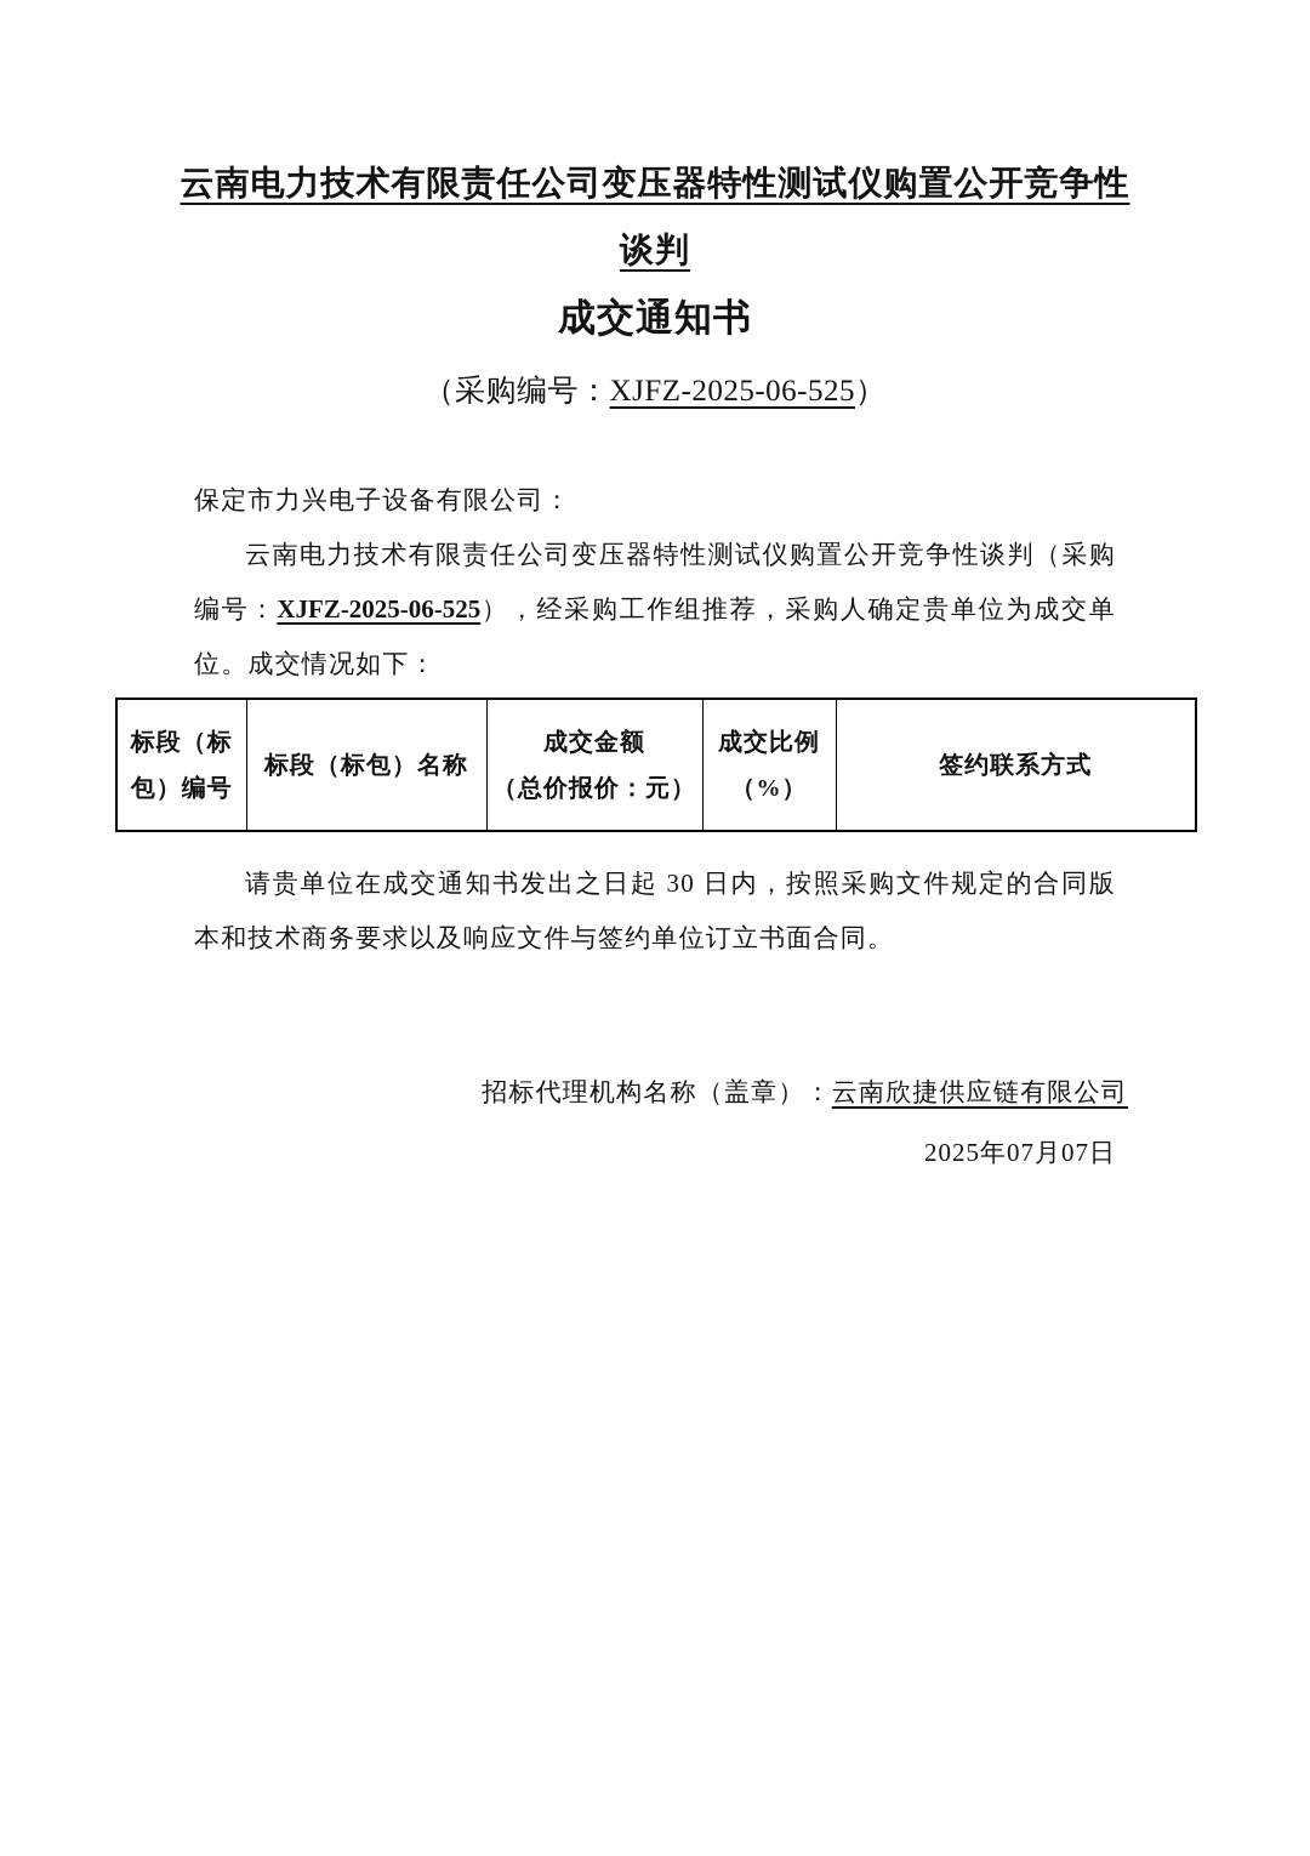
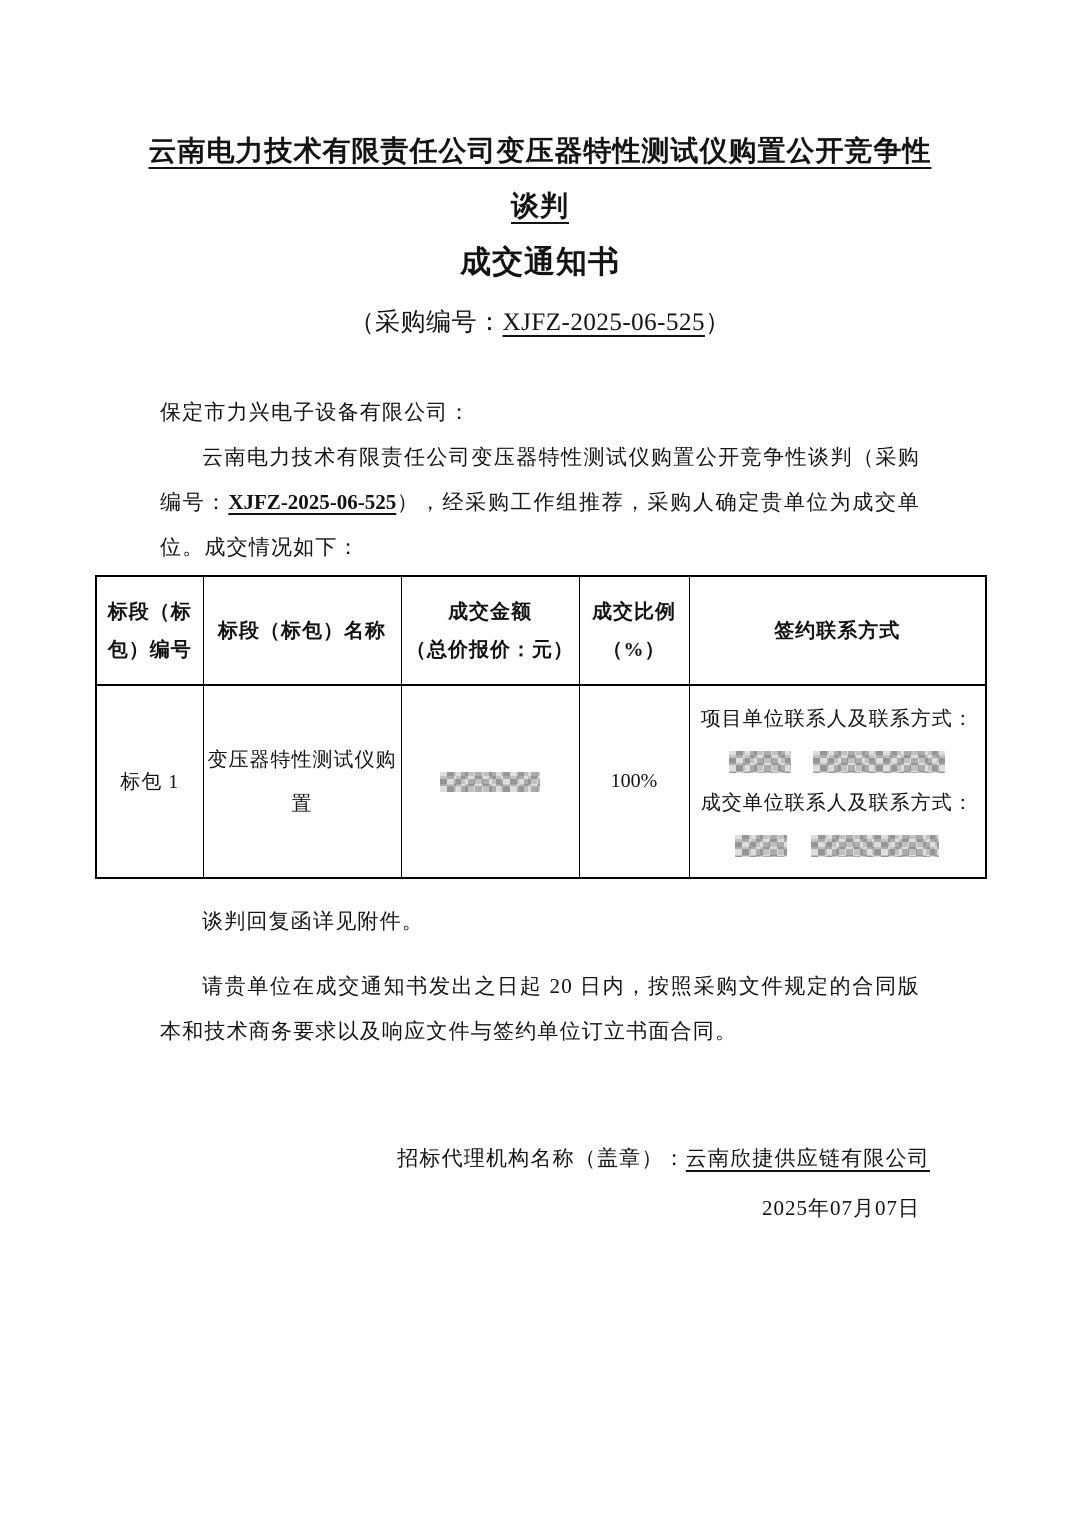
  云南电力技术有限责任公司变压器特性测试仪购置公开竞争性谈判
  成交通知书
  （采购编号：XJFZ-2025-06-525）
  保定市力兴电子设备有限公司：
  云南电力技术有限责任公司变压器特性测试仪购置公开竞争性谈判（采购编号：XJFZ-2025-06-525），经采购工作组推荐，采购人确定贵单位为成交单位。成交情况如下：
  标段（标包）编号	标段（标包）名称	成交金额 （总价报价：元）	成交比例 （%）	签约联系方式
+ 标包 1	变压器特性测试仪购置		100%	项目单位联系人及联系方式： 成交单位联系人及联系方式：
+ 谈判回复函详见附件。
- 请贵单位在成交通知书发出之日起 30 日内，按照采购文件规定的合同版本和技术商务要求以及响应文件与签约单位订立书面合同。
+ 请贵单位在成交通知书发出之日起 20 日内，按照采购文件规定的合同版本和技术商务要求以及响应文件与签约单位订立书面合同。
  招标代理机构名称（盖章）：云南欣捷供应链有限公司
  2025年07月07日
